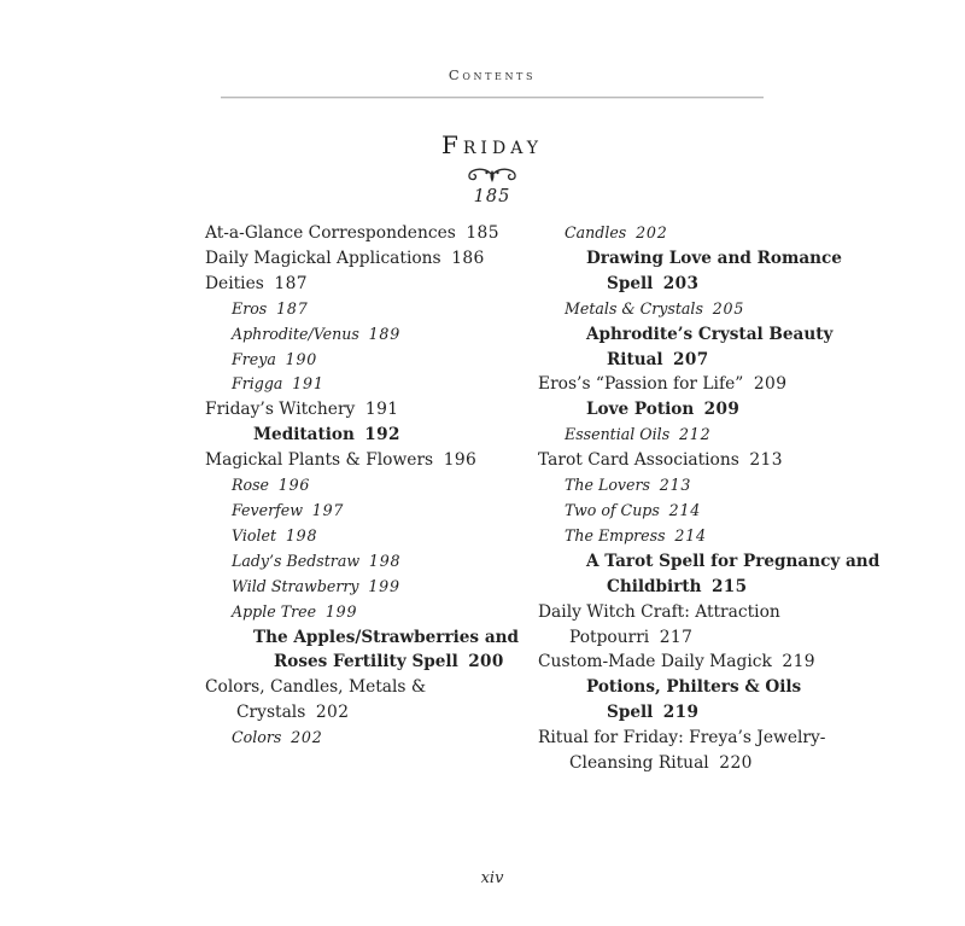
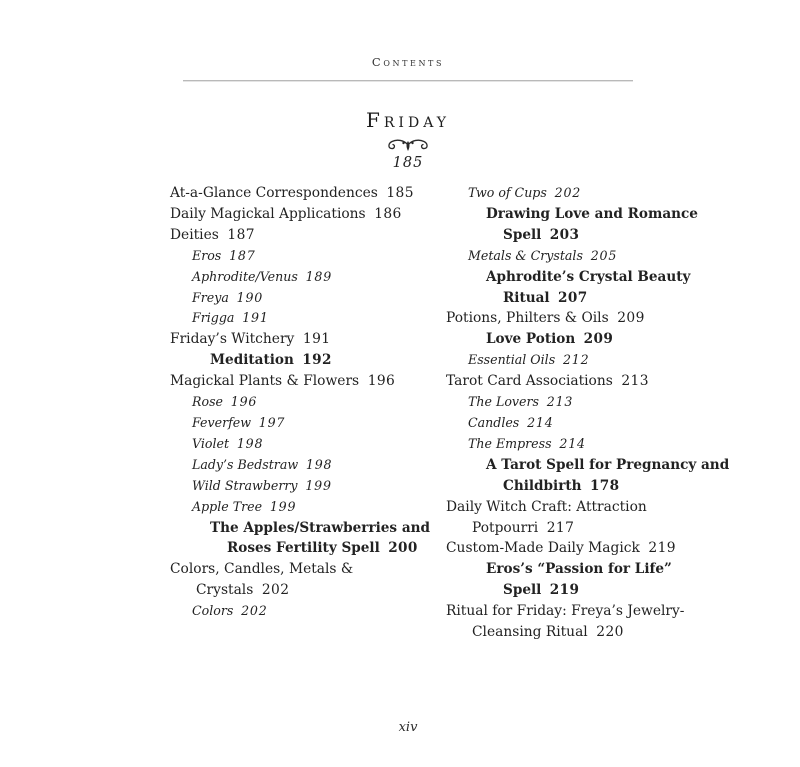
  Contents
  Friday
  185
  At-a-Glance Correspondences 185
  Daily Magickal Applications 186
  Deities 187
  Eros 187
  Aphrodite/Venus 189
  Freya 190
  Frigga 191
  Friday’s Witchery 191
  Meditation 192
  Magickal Plants & Flowers 196
  Rose 196
  Feverfew 197
  Violet 198
  Lady’s Bedstraw 198
  Wild Strawberry 199
  Apple Tree 199
  The Apples/Strawberries and
  Roses Fertility Spell 200
  Colors, Candles, Metals &
  Crystals 202
  Colors 202
- Candles 202
+ Two of Cups 202
  Drawing Love and Romance
  Spell 203
  Metals & Crystals 205
  Aphrodite’s Crystal Beauty
  Ritual 207
- Eros’s “Passion for Life” 209
+ Potions, Philters & Oils 209
  Love Potion 209
  Essential Oils 212
  Tarot Card Associations 213
  The Lovers 213
- Two of Cups 214
+ Candles 214
  The Empress 214
  A Tarot Spell for Pregnancy and
- Childbirth 215
+ Childbirth 178
  Daily Witch Craft: Attraction
  Potpourri 217
  Custom-Made Daily Magick 219
- Potions, Philters & Oils
+ Eros’s “Passion for Life”
  Spell 219
  Ritual for Friday: Freya’s Jewelry-
  Cleansing Ritual 220
  xiv
